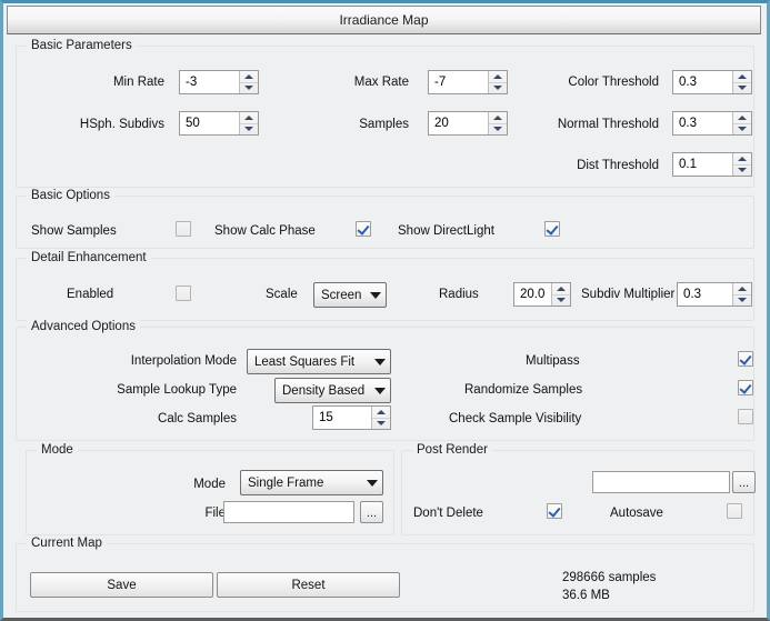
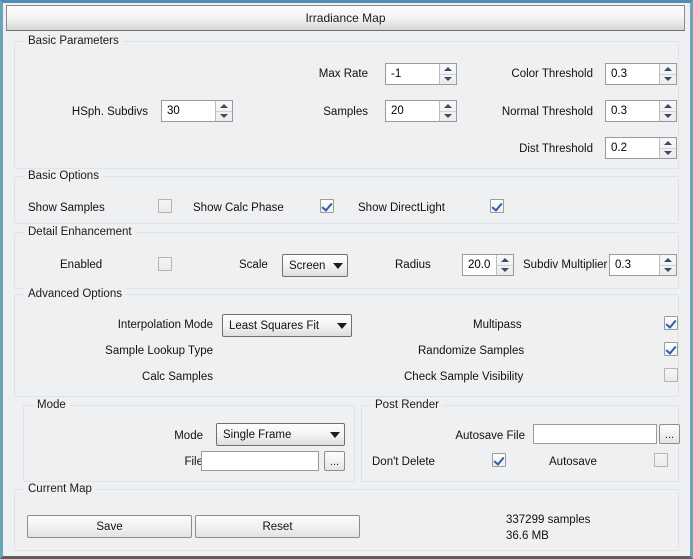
  Irradiance Map
  Basic Parameters
- Min Rate
- -3
  Max Rate
- -7
+ -1
  Color Threshold
  0.3
  HSph. Subdivs
- 50
+ 30
  Samples
  20
  Normal Threshold
  0.3
  Dist Threshold
- 0.1
+ 0.2
  Basic Options
  Show Samples
  Show Calc Phase
  Show DirectLight
  Detail Enhancement
  Enabled
  Scale
  Screen
  Radius
  20.0
  Subdiv Multiplier
  0.3
  Advanced Options
  Interpolation Mode
  Least Squares Fit
  Multipass
  Sample Lookup Type
- Density Based
  Randomize Samples
  Calc Samples
- 15
  Check Sample Visibility
  Mode
  Mode
  Single Frame
  File
  ...
  Post Render
+ Autosave File
  ...
  Don't Delete
  Autosave
  Current Map
  Save
  Reset
- 298666 samples
+ 337299 samples
  36.6 MB
